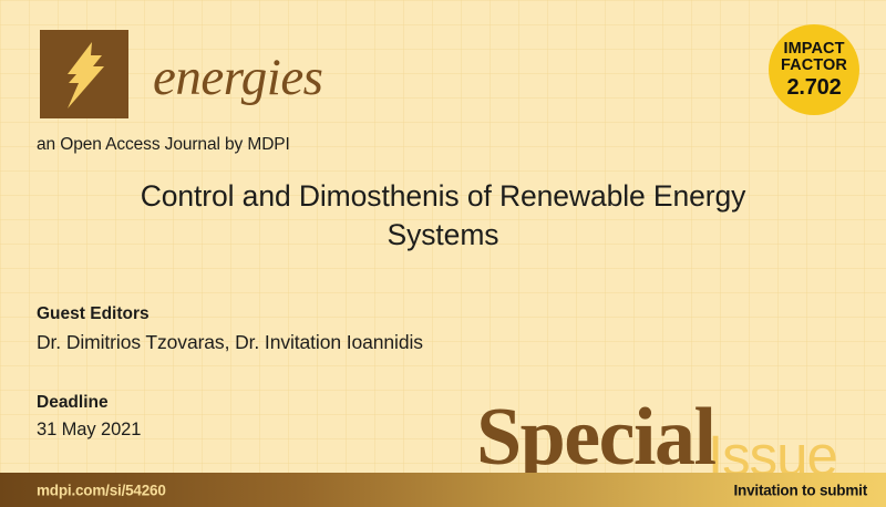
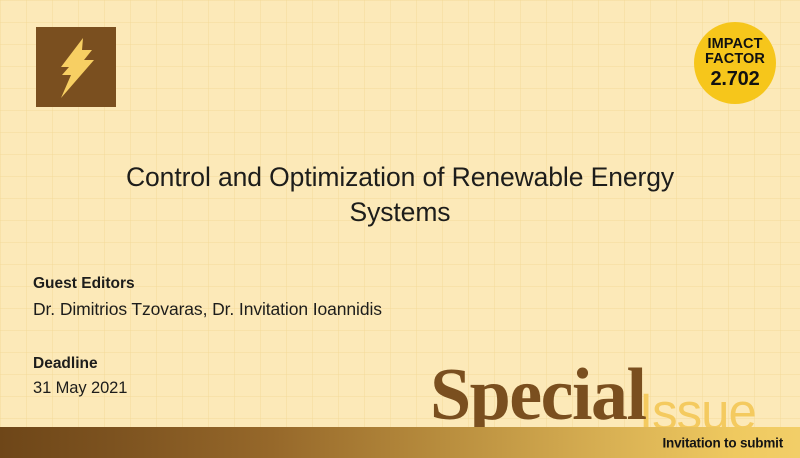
- energies
- an Open Access Journal by MDPI
  IMPACT
  FACTOR
  2.702
- Control and Dimosthenis of Renewable Energy Systems
+ Control and Optimization of Renewable Energy Systems
  Guest Editors
  Dr. Dimitrios Tzovaras, Dr. Invitation Ioannidis
  Deadline
  31 May 2021
  Issue
  Special
- mdpi.com/si/54260
  Invitation to submit
